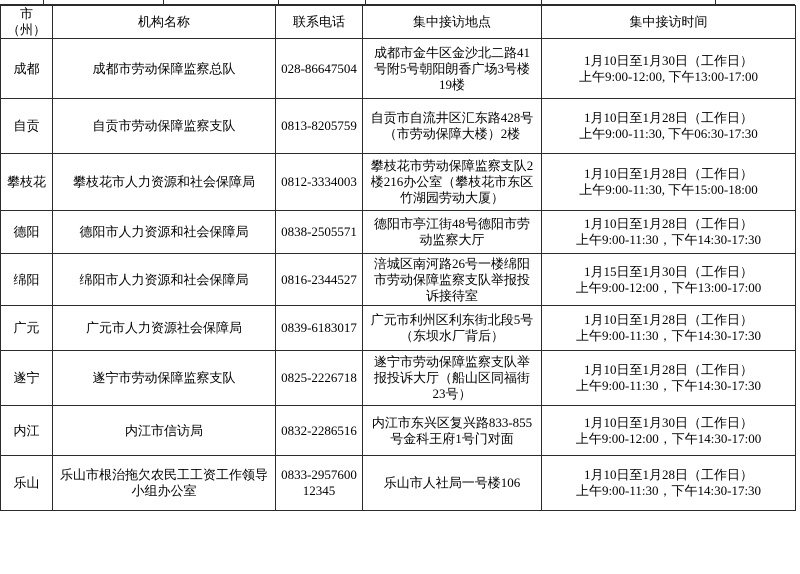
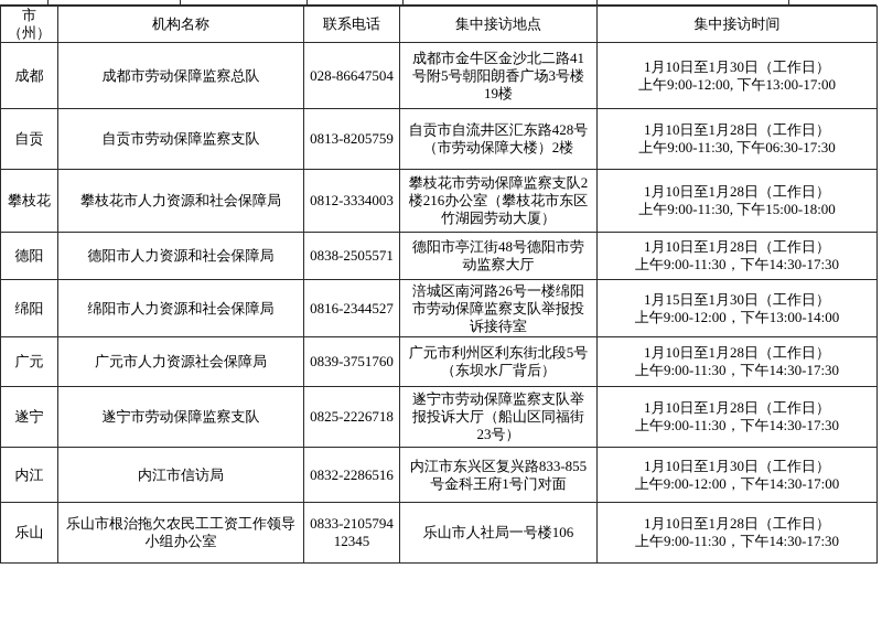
  市（州）	机构名称	联系电话	集中接访地点	集中接访时间
  成都	成都市劳动保障监察总队	028-86647504	成都市金牛区金沙北二路41 号附5号朝阳朗香广场3号楼 19楼	1月10日至1月30日（工作日） 上午9:00-12:00, 下午13:00-17:00
  自贡	自贡市劳动保障监察支队	0813-8205759	自贡市自流井区汇东路428号 （市劳动保障大楼）2楼	1月10日至1月28日（工作日） 上午9:00-11:30, 下午06:30-17:30
  攀枝花	攀枝花市人力资源和社会保障局	0812-3334003	攀枝花市劳动保障监察支队2 楼216办公室（攀枝花市东区 竹湖园劳动大厦）	1月10日至1月28日（工作日） 上午9:00-11:30, 下午15:00-18:00
  德阳	德阳市人力资源和社会保障局	0838-2505571	德阳市亭江街48号德阳市劳 动监察大厅	1月10日至1月28日（工作日） 上午9:00-11:30，下午14:30-17:30
- 绵阳	绵阳市人力资源和社会保障局	0816-2344527	涪城区南河路26号一楼绵阳 市劳动保障监察支队举报投 诉接待室	1月15日至1月30日（工作日） 上午9:00-12:00，下午13:00-17:00
+ 绵阳	绵阳市人力资源和社会保障局	0816-2344527	涪城区南河路26号一楼绵阳 市劳动保障监察支队举报投 诉接待室	1月15日至1月30日（工作日） 上午9:00-12:00，下午13:00-14:00
- 广元	广元市人力资源社会保障局	0839-6183017	广元市利州区利东街北段5号 （东坝水厂背后）	1月10日至1月28日（工作日） 上午9:00-11:30，下午14:30-17:30
+ 广元	广元市人力资源社会保障局	0839-3751760	广元市利州区利东街北段5号 （东坝水厂背后）	1月10日至1月28日（工作日） 上午9:00-11:30，下午14:30-17:30
  遂宁	遂宁市劳动保障监察支队	0825-2226718	遂宁市劳动保障监察支队举 报投诉大厅（船山区同福街 23号）	1月10日至1月28日（工作日） 上午9:00-11:30，下午14:30-17:30
  内江	内江市信访局	0832-2286516	内江市东兴区复兴路833-855 号金科王府1号门对面	1月10日至1月30日（工作日） 上午9:00-12:00，下午14:30-17:00
- 乐山	乐山市根治拖欠农民工工资工作领导 小组办公室	0833-2957600 12345	乐山市人社局一号楼106	1月10日至1月28日（工作日） 上午9:00-11:30，下午14:30-17:30
+ 乐山	乐山市根治拖欠农民工工资工作领导 小组办公室	0833-2105794 12345	乐山市人社局一号楼106	1月10日至1月28日（工作日） 上午9:00-11:30，下午14:30-17:30
